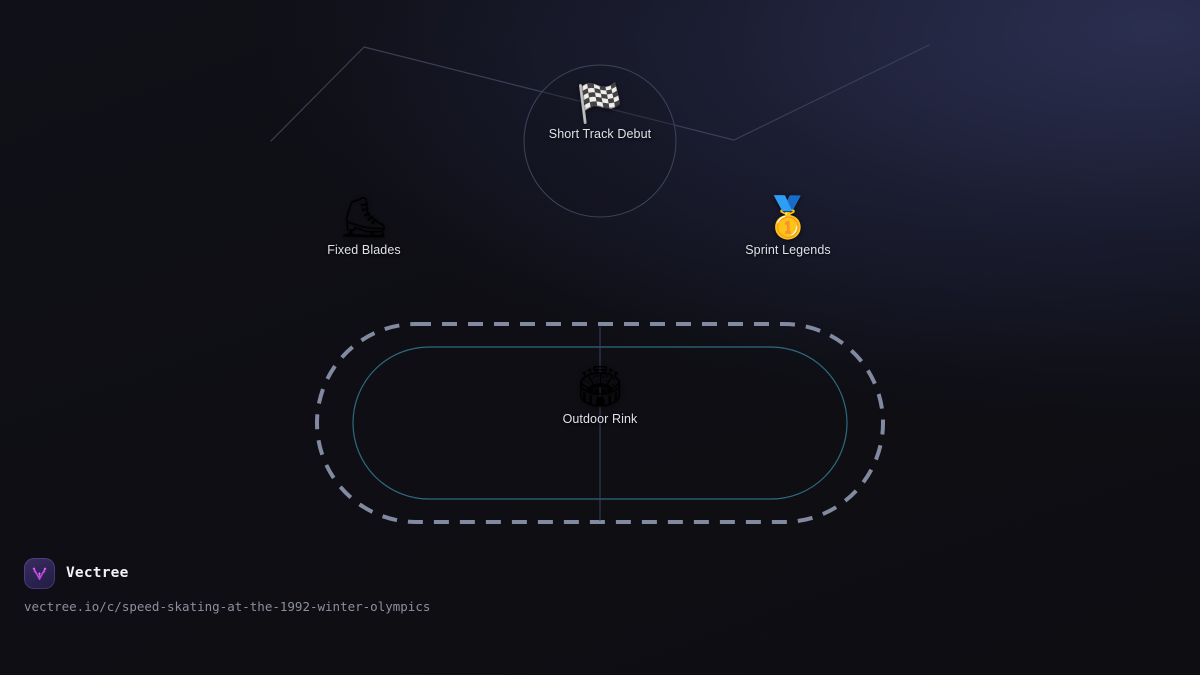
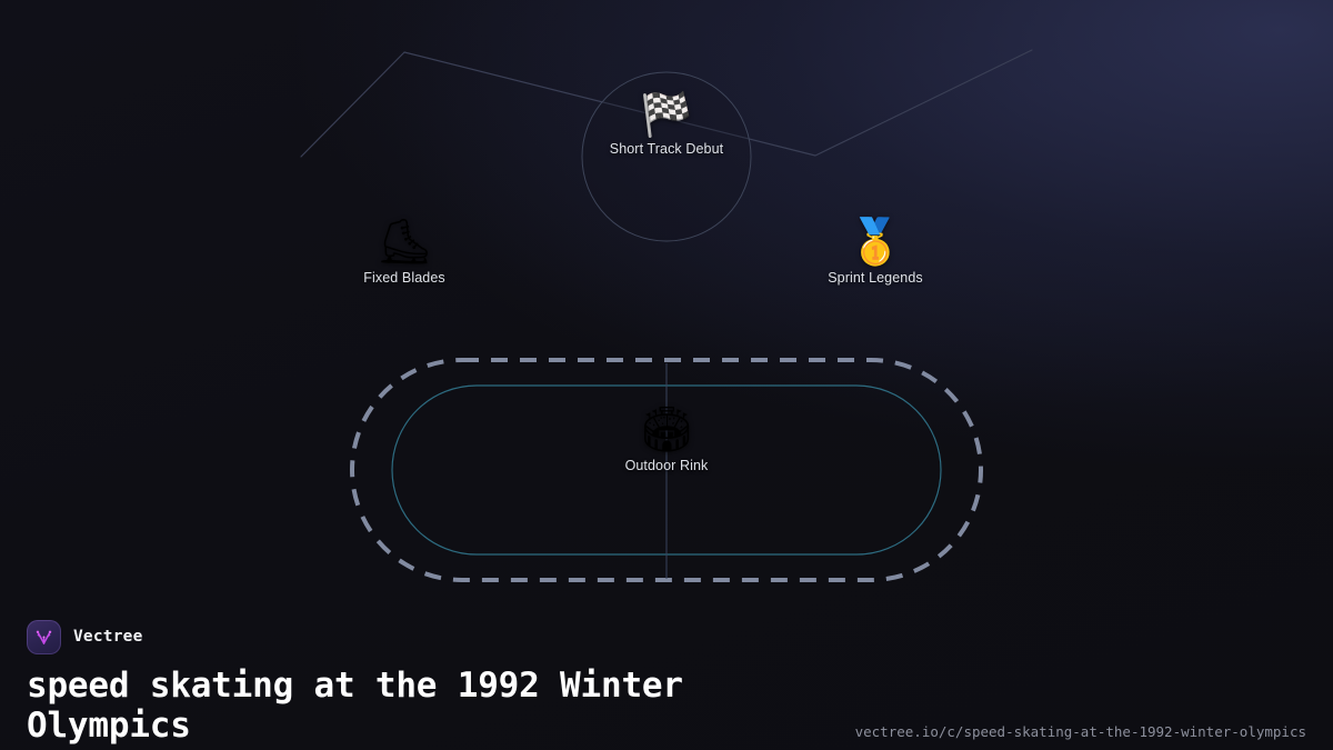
  🏁
  Short Track Debut
  ⛸
  Fixed Blades
  🥇
  Sprint Legends
  🏟
  Outdoor Rink
  Vectree
+ speed skating at the 1992 Winter Olympics
  vectree.io/c/speed-skating-at-the-1992-winter-olympics
